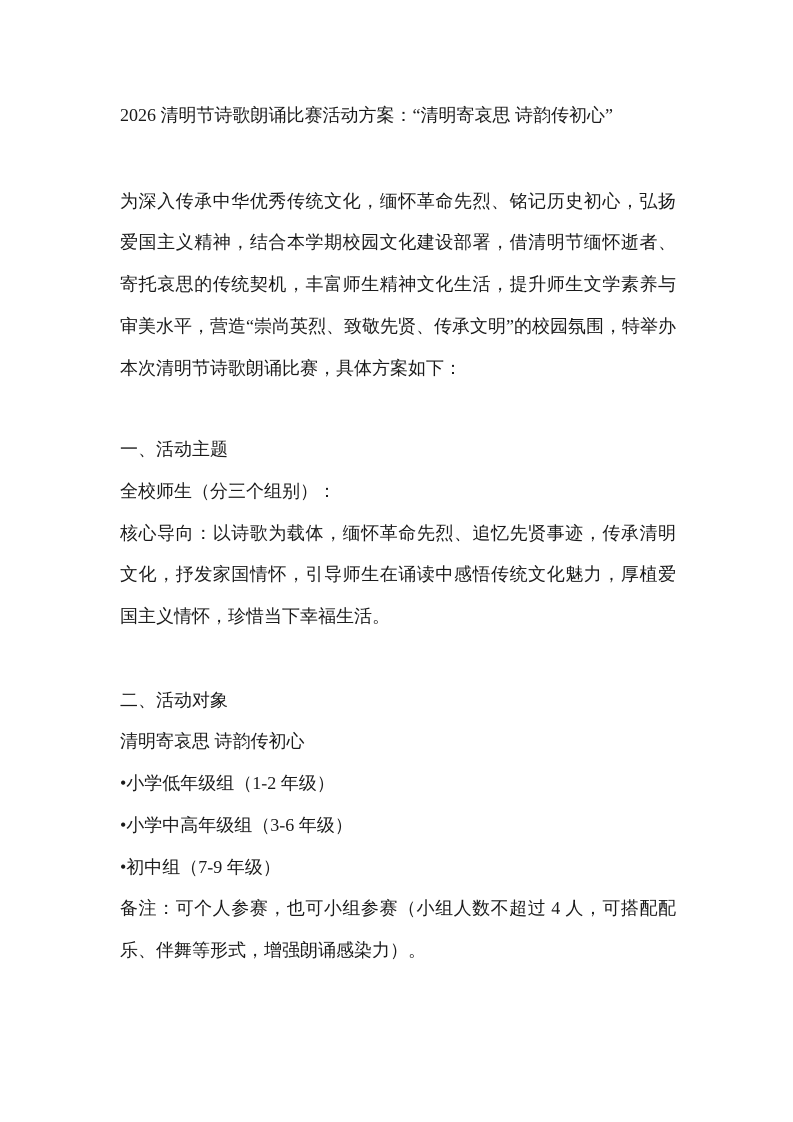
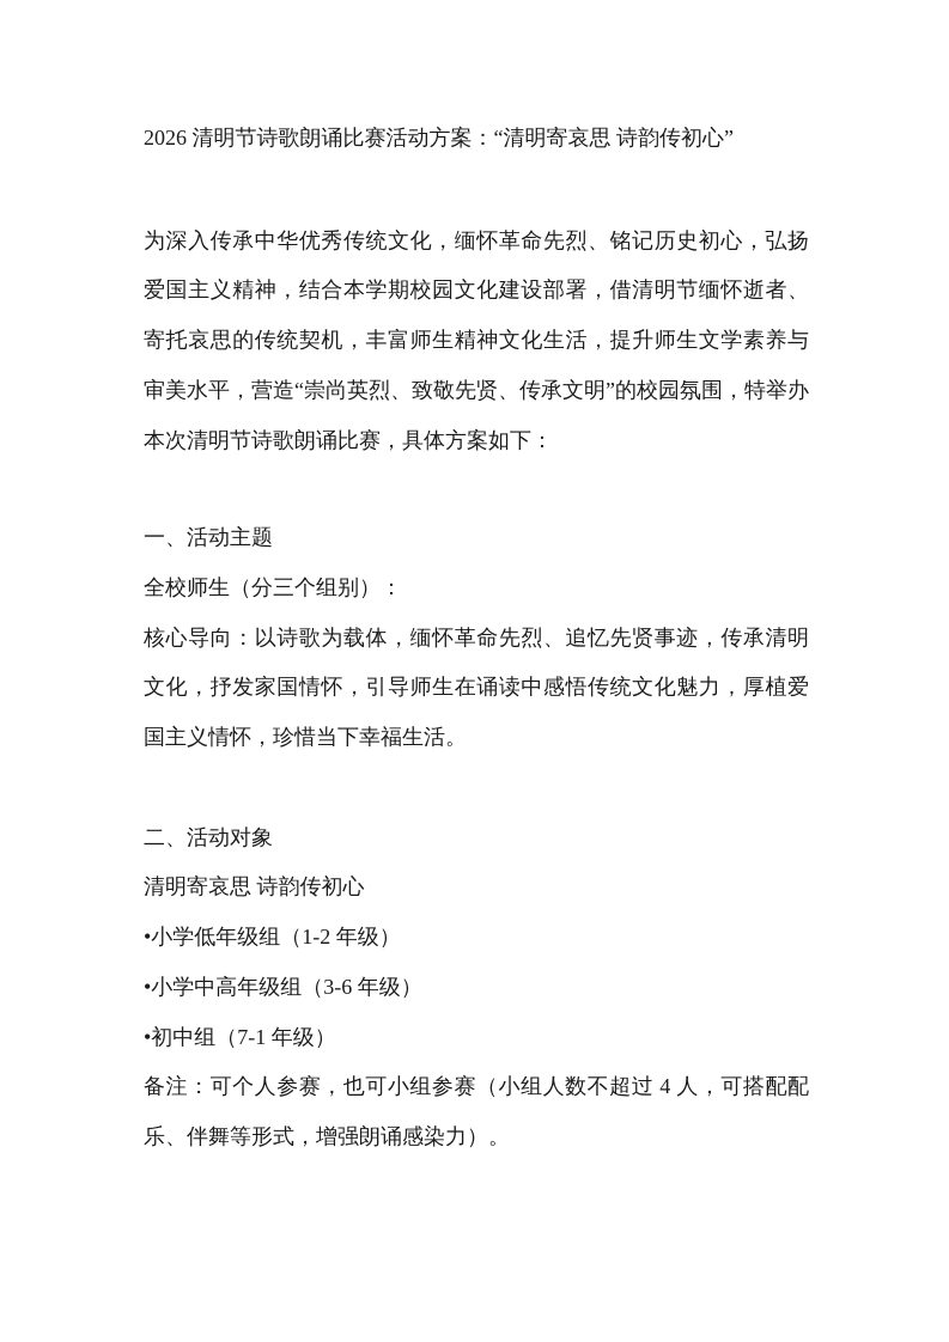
  2026 清明节诗歌朗诵比赛活动方案：“清明寄哀思 诗韵传初心”
  为深入传承中华优秀传统文化，缅怀革命先烈、铭记历史初心，弘扬爱国主义精神，结合本学期校园文化建设部署，借清明节缅怀逝者、寄托哀思的传统契机，丰富师生精神文化生活，提升师生文学素养与审美水平，营造“崇尚英烈、致敬先贤、传承文明”的校园氛围，特举办本次清明节诗歌朗诵比赛，具体方案如下：
  一、活动主题
  全校师生（分三个组别）：
  核心导向：以诗歌为载体，缅怀革命先烈、追忆先贤事迹，传承清明文化，抒发家国情怀，引导师生在诵读中感悟传统文化魅力，厚植爱国主义情怀，珍惜当下幸福生活。
  二、活动对象
  清明寄哀思 诗韵传初心
  •小学低年级组（1-2 年级）
  •小学中高年级组（3-6 年级）
- •初中组（7-9 年级）
+ •初中组（7-1 年级）
  备注：可个人参赛，也可小组参赛（小组人数不超过 4 人，可搭配配乐、伴舞等形式，增强朗诵感染力）。
